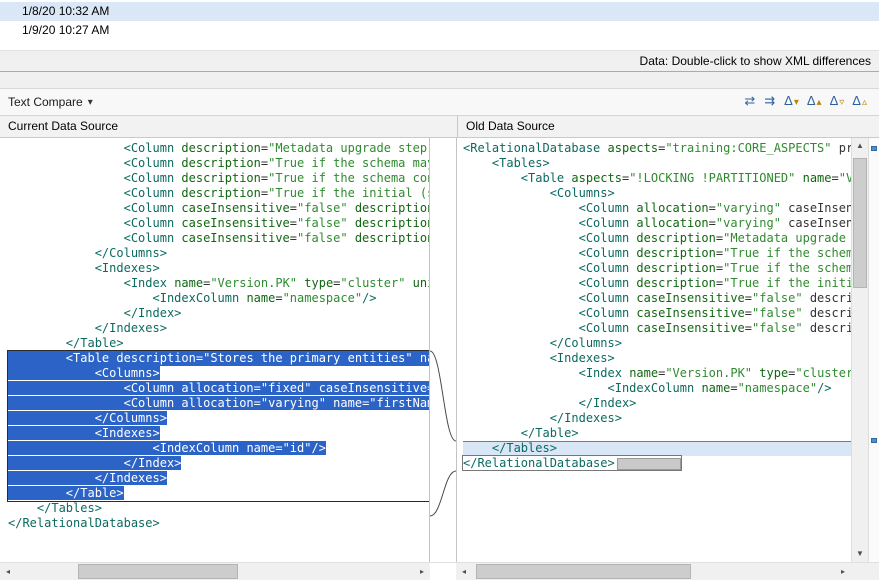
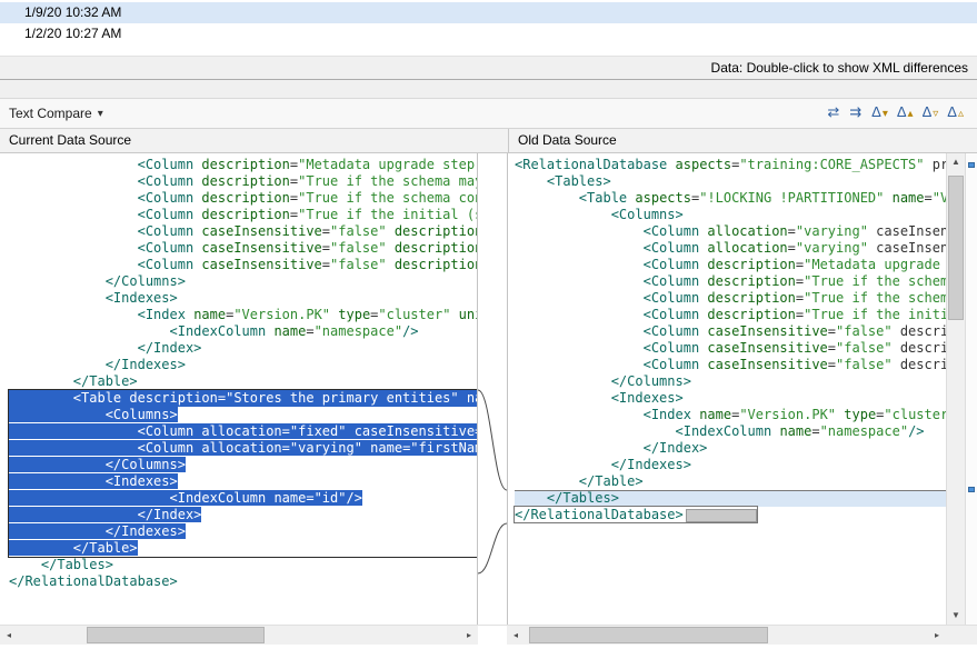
- 1/8/20 10:32 AM
+ 1/9/20 10:32 AM
- 1/9/20 10:27 AM
+ 1/2/20 10:27 AM
  Data: Double-click to show XML differences
  Text Compare
  ▾
  ⇄
  ⇉
  Δ▾
  Δ▴
  Δ▿
  Δ▵
  Current Data Source
  Old Data Source
  <Column description="Metadata upgrade step
  <Column description="True if the schema ma
  <Column description="True if the schema co
  <Column description="True if the initial (
  <Column caseInsensitive="false" descriptio
  <Column caseInsensitive="false" descriptio
  <Column caseInsensitive="false" descriptio
  </Columns>
  <Indexes>
  <Index name="Version.PK" type="cluster" un
  <IndexColumn name="namespace"/>
  </Index>
  </Indexes>
  </Table>
  <Table description="Stores the primary entities" n
  <Columns>
  <Column allocation="fixed" caseInsensitive
  <Column allocation="varying" name="firstNa
  </Columns>
  <Indexes>
  <IndexColumn name="id"/>
  </Index>
  </Indexes>
  </Table>
  </Tables>
  </RelationalDatabase>
  <RelationalDatabase aspects="training:CORE_ASPECTS" pr
  <Tables>
  <Table aspects="!LOCKING !PARTITIONED" name="V
  <Columns>
  <Column allocation="varying" caseInsen
  <Column allocation="varying" caseInsen
  <Column description="Metadata upgrade
  <Column description="True if the schem
  <Column description="True if the schem
  <Column description="True if the initi
  <Column caseInsensitive="false" descri
  <Column caseInsensitive="false" descri
  <Column caseInsensitive="false" descri
  </Columns>
  <Indexes>
  <Index name="Version.PK" type="cluster
  <IndexColumn name="namespace"/>
  </Index>
  </Indexes>
  </Table>
  </Tables>
  </RelationalDatabase>
  ▲
  ▼
  ◂
  ▸
  ◂
  ▸
